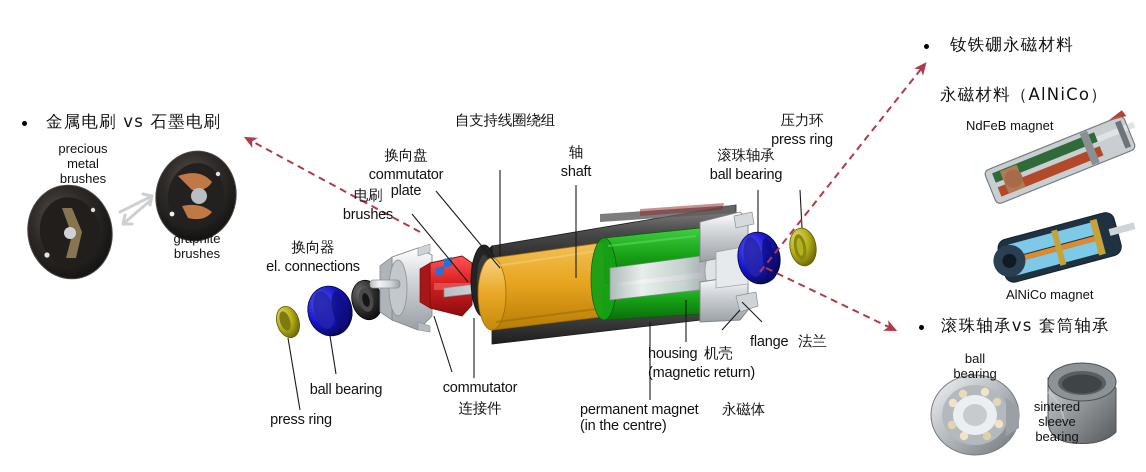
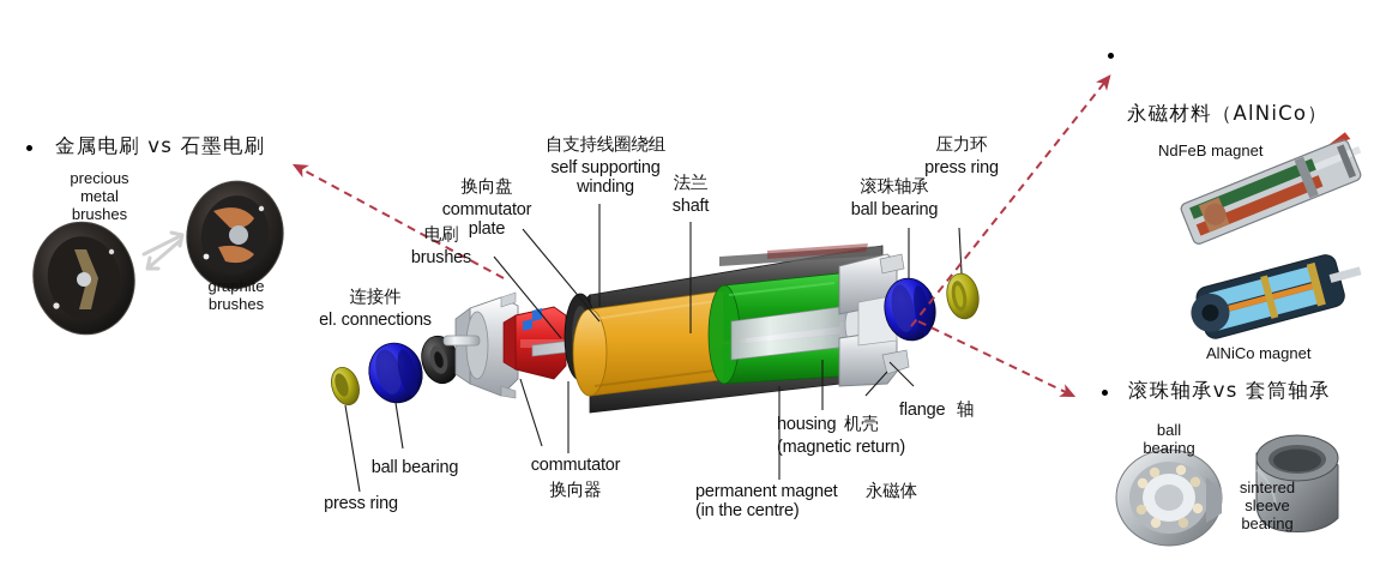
  金属电刷 vs 石墨电刷
  precious
  metal
  brushes
  graphite
  brushes
- 钕铁硼永磁材料
  永磁材料（AlNiCo）
  NdFeB magnet
  AlNiCo magnet
  滚珠轴承vs 套筒轴承
  ball
  bearing
  sintered
  sleeve
  bearing
- 换向器
+ 连接件
  el. connections
  电刷
  brushes
  换向盘
  commutator
  plate
  自支持线圈绕组
+ self supporting
+ winding
- 轴
+ 法兰
  shaft
  滚珠轴承
  ball bearing
  压力环
  press ring
  press ring
  ball bearing
  commutator
- 连接件
+ 换向器
  permanent magnet
  (in the centre)
  永磁体
  housing
  机壳
  (magnetic return)
  flange
- 法兰
+ 轴
